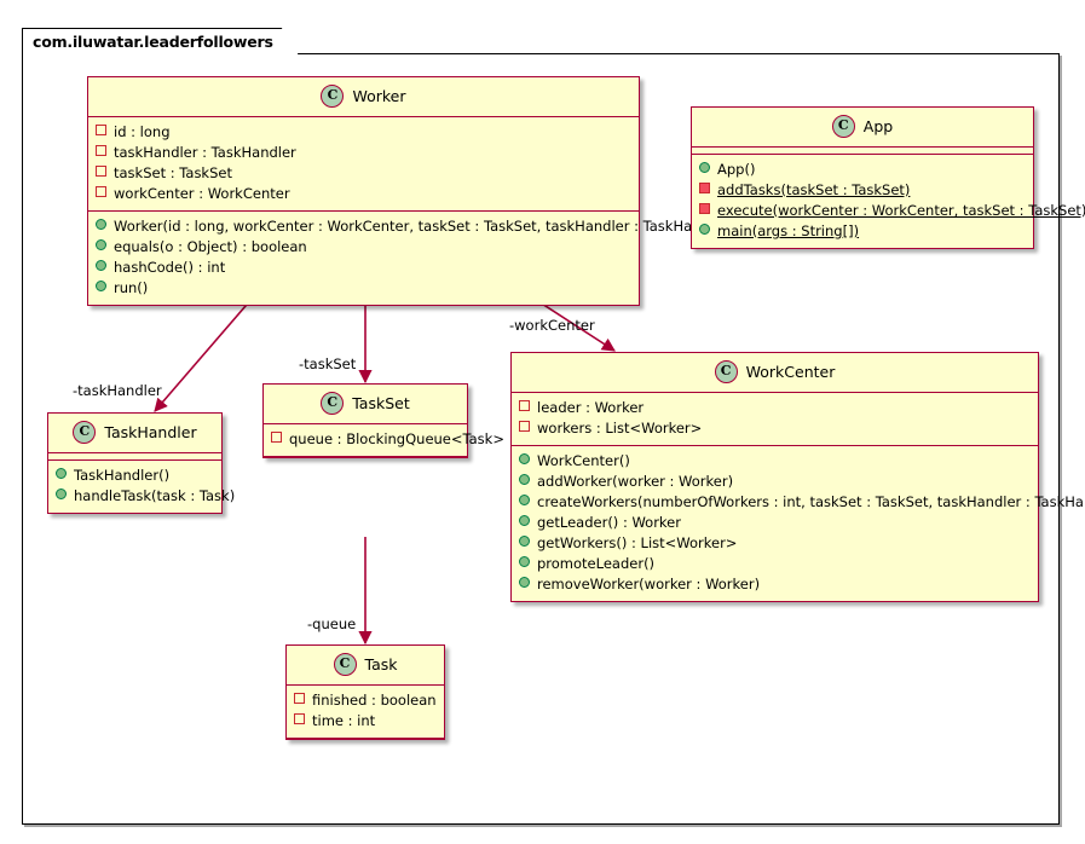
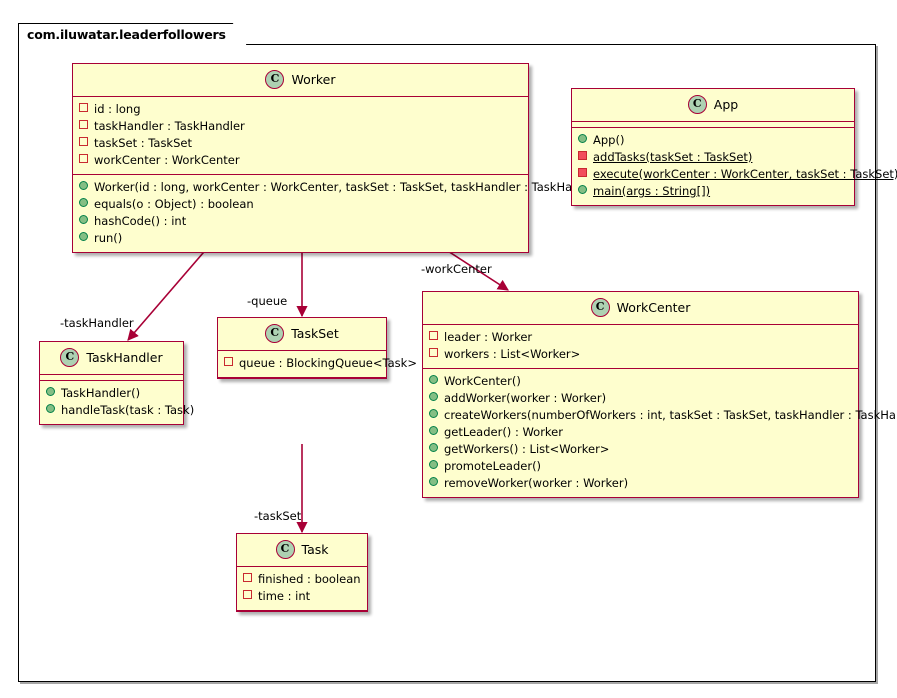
  com.iluwatar.leaderfollowers
  -taskHandler
- -taskSet
+ -queue
  -workCenter
- -queue
+ -taskSet
  C
  Worker
  id : long
  taskHandler : TaskHandler
  taskSet : TaskSet
  workCenter : WorkCenter
  Worker(id : long, workCenter : WorkCenter, taskSet : TaskSet, taskHandler : TaskHa
  equals(o : Object) : boolean
  hashCode() : int
  run()
  C
  App
  App()
  addTasks(taskSet : TaskSet)
  execute(workCenter : WorkCenter, taskSet : TaskSet)
  main(args : String[])
  C
  TaskHandler
  TaskHandler()
  handleTask(task : Task)
  C
  TaskSet
  queue : BlockingQueue<Task>
  C
  WorkCenter
  leader : Worker
  workers : List<Worker>
  WorkCenter()
  addWorker(worker : Worker)
  createWorkers(numberOfWorkers : int, taskSet : TaskSet, taskHandler : TaskHa
  getLeader() : Worker
  getWorkers() : List<Worker>
  promoteLeader()
  removeWorker(worker : Worker)
  C
  Task
  finished : boolean
  time : int
